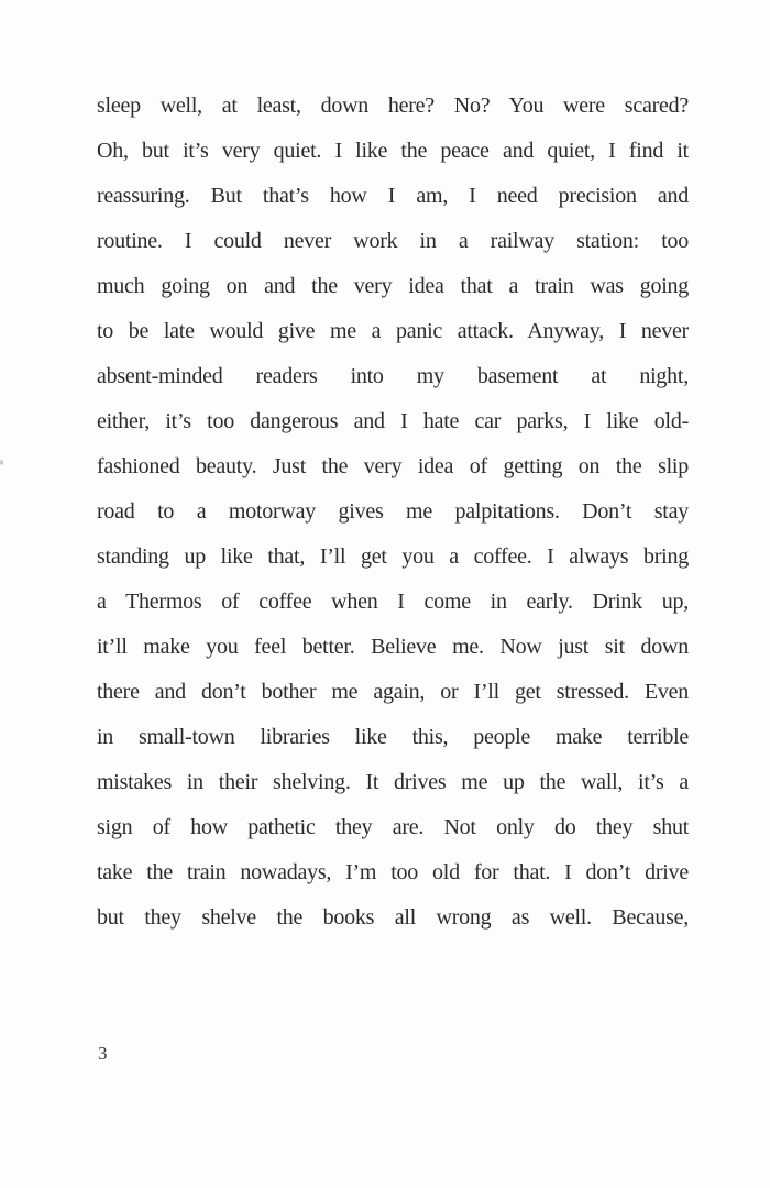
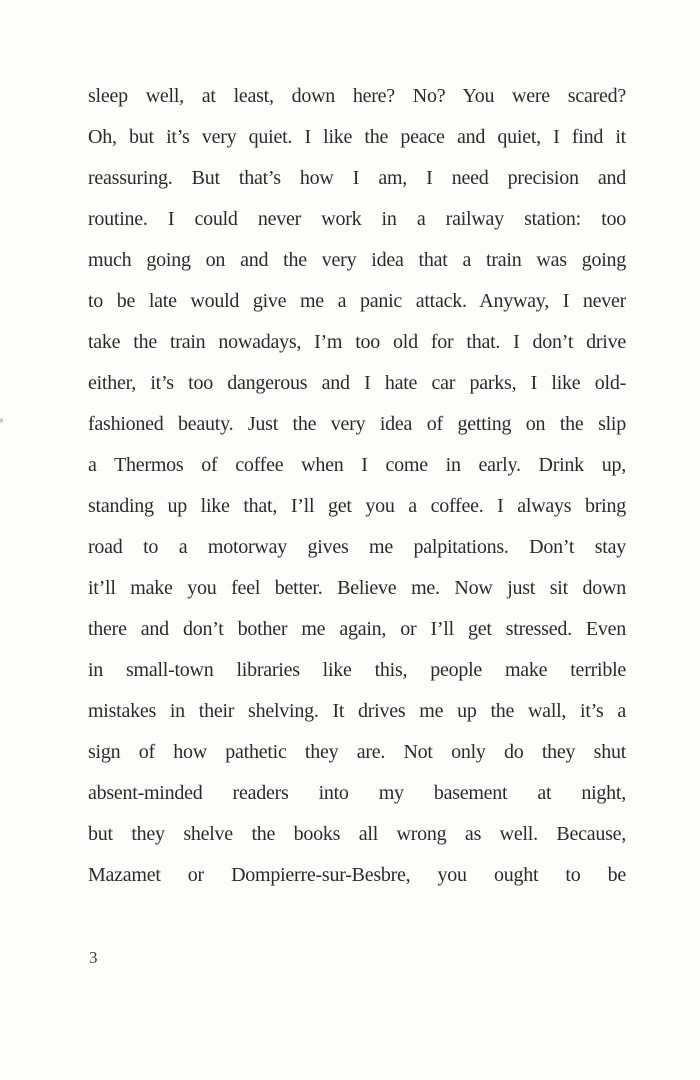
  sleep well, at least, down here? No? You were scared?
  Oh, but it’s very quiet. I like the peace and quiet, I find it
  reassuring. But that’s how I am, I need precision and
  routine. I could never work in a railway station: too
  much going on and the very idea that a train was going
  to be late would give me a panic attack. Anyway, I never
- absent-minded readers into my basement at night,
+ take the train nowadays, I’m too old for that. I don’t drive
  either, it’s too dangerous and I hate car parks, I like old-
  fashioned beauty. Just the very idea of getting on the slip
- road to a motorway gives me palpitations. Don’t stay
+ a Thermos of coffee when I come in early. Drink up,
  standing up like that, I’ll get you a coffee. I always bring
- a Thermos of coffee when I come in early. Drink up,
+ road to a motorway gives me palpitations. Don’t stay
  it’ll make you feel better. Believe me. Now just sit down
  there and don’t bother me again, or I’ll get stressed. Even
  in small-town libraries like this, people make terrible
  mistakes in their shelving. It drives me up the wall, it’s a
  sign of how pathetic they are. Not only do they shut
- take the train nowadays, I’m too old for that. I don’t drive
+ absent-minded readers into my basement at night,
  but they shelve the books all wrong as well. Because,
+ Mazamet or Dompierre-sur-Besbre, you ought to be
  3
